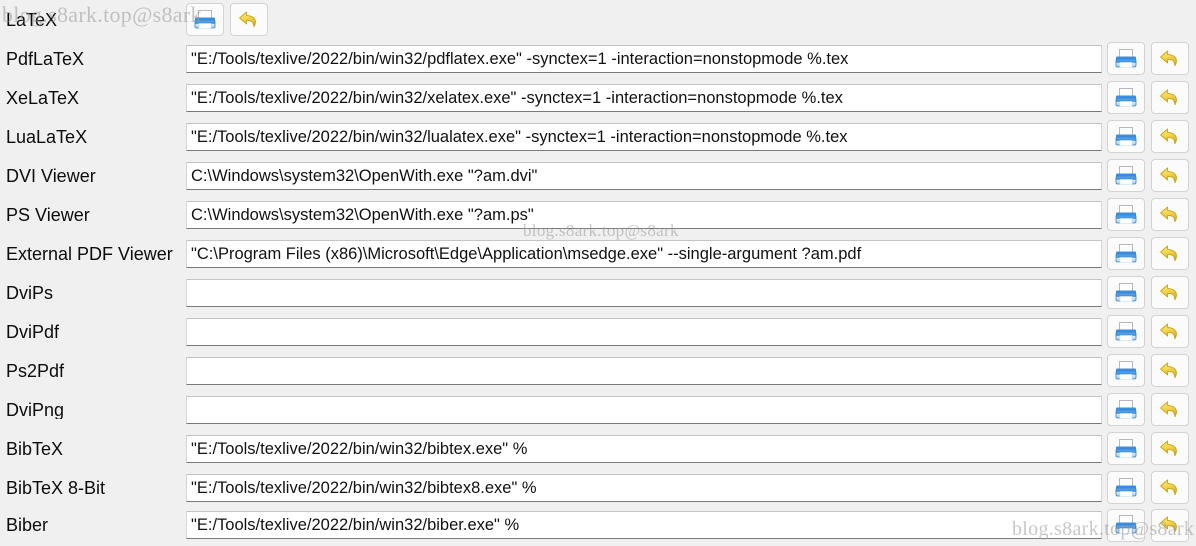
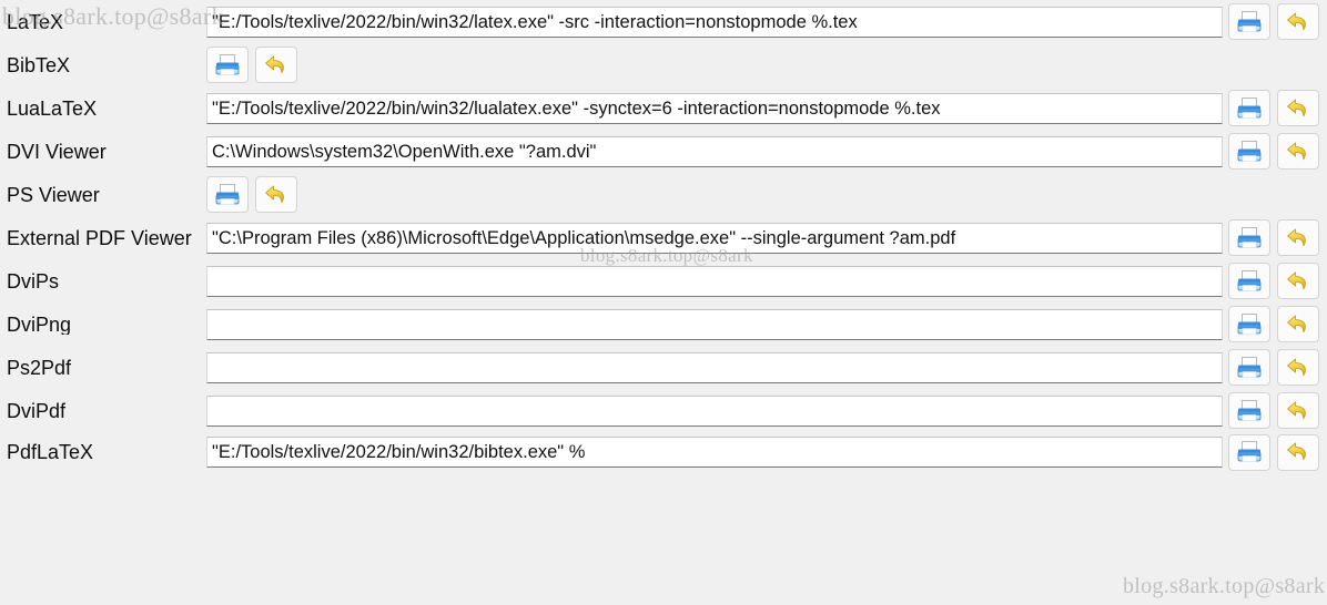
  LaTeX
+ "E:/Tools/texlive/2022/bin/win32/latex.exe" -src -interaction=nonstopmode %.tex
- PdfLaTeX
+ BibTeX
- "E:/Tools/texlive/2022/bin/win32/pdflatex.exe" -synctex=1 -interaction=nonstopmode %.tex
- XeLaTeX
- "E:/Tools/texlive/2022/bin/win32/xelatex.exe" -synctex=1 -interaction=nonstopmode %.tex
  LuaLaTeX
- "E:/Tools/texlive/2022/bin/win32/lualatex.exe" -synctex=1 -interaction=nonstopmode %.tex
+ "E:/Tools/texlive/2022/bin/win32/lualatex.exe" -synctex=6 -interaction=nonstopmode %.tex
  DVI Viewer
  C:\Windows\system32\OpenWith.exe "?am.dvi"
  PS Viewer
- C:\Windows\system32\OpenWith.exe "?am.ps"
  External PDF Viewer
  "C:\Program Files (x86)\Microsoft\Edge\Application\msedge.exe" --single-argument ?am.pdf
  DviPs
- DviPdf
+ DviPng
  Ps2Pdf
- DviPng
+ DviPdf
- BibTeX
+ PdfLaTeX
  "E:/Tools/texlive/2022/bin/win32/bibtex.exe" %
- BibTeX 8-Bit
- "E:/Tools/texlive/2022/bin/win32/bibtex8.exe" %
- Biber
- "E:/Tools/texlive/2022/bin/win32/biber.exe" %
  blog.s8ark.top@s8ark
  blog.s8ark.top@s8ark
  blog.s8ark.top@s8ark
